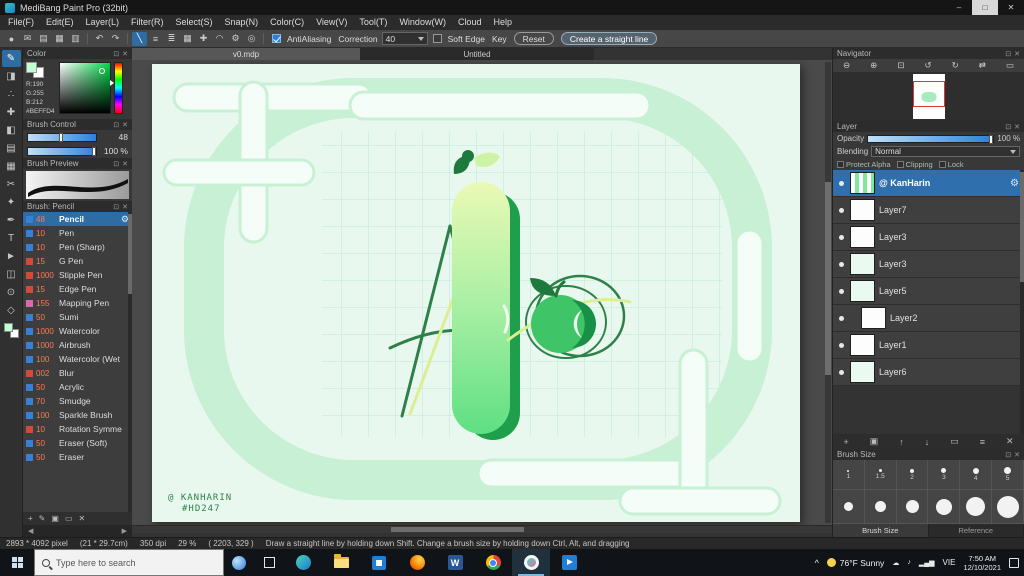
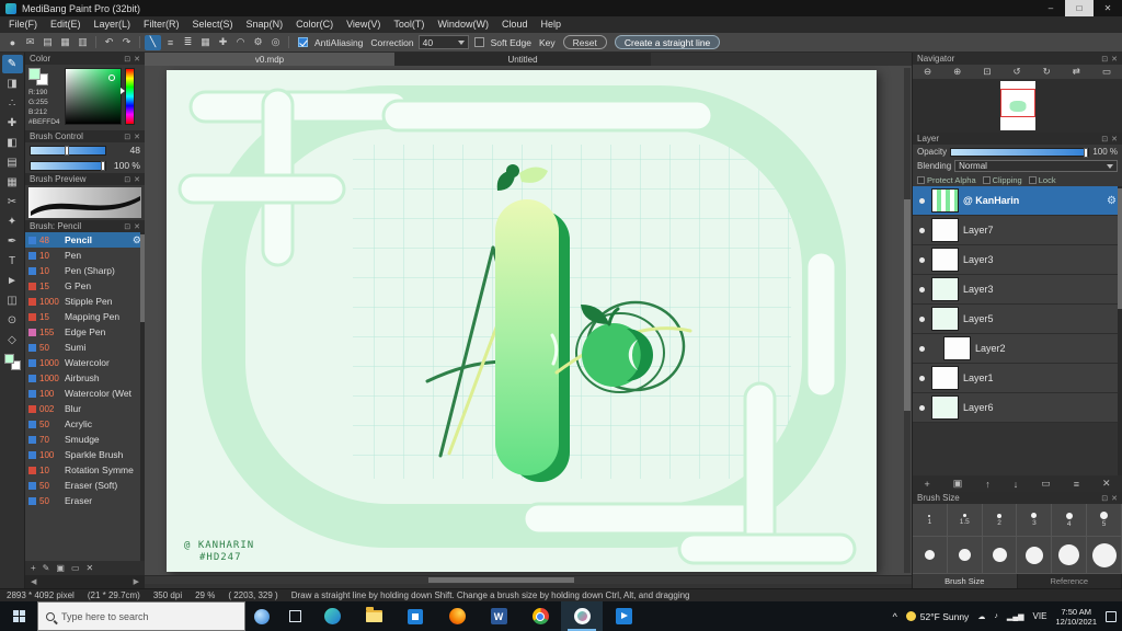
  MediBang Paint Pro (32bit)
  –
  □
  ✕
  File(F)
  Edit(E)
  Layer(L)
  Filter(R)
  Select(S)
  Snap(N)
  Color(C)
  View(V)
  Tool(T)
  Window(W)
  Cloud
  Help
  ●
  ✉
  ▤
  ▦
  ▥
  ↶
  ↷
  ╲
  ≡
  ≣
  ▦
  ✚
  ◠
  ⚙
  ◎
  AntiAliasing
  Correction
  40
  Soft Edge
  Key
  Reset
  Create a straight line
  ✎
  ◨
  ∴
  ✚
  ◧
  ▤
  ▦
  ✂
  ✦
  ✒
  T
  ►
  ◫
  ⊙
  ◇
  Color
  Brush Control
  48
  100 %
  Brush Preview
  Brush: Pencil
  48
  Pencil
  ⚙
  10
  Pen
  10
  Pen (Sharp)
  15
  G Pen
  1000
  Stipple Pen
  15
- Edge Pen
+ Mapping Pen
  155
- Mapping Pen
+ Edge Pen
  50
  Sumi
  1000
  Watercolor
  1000
  Airbrush
  100
  Watercolor (Wet
  002
  Blur
  50
  Acrylic
  70
  Smudge
  100
  Sparkle Brush
  10
  Rotation Symme
  50
  Eraser (Soft)
  50
  Eraser
  +
  ✎
  ▣
  ▭
  ✕
  v0.mdp
  Untitled
  @ KANHARIN
  #HD247
  Navigator
  ⊖
  ⊕
  ⊡
  ↺
  ↻
  ⇄
  ▭
  Layer
  Opacity
  100 %
  Blending
  Normal
  Protect Alpha
  Clipping
  Lock
  @ KanHarin
  ⚙
  Layer7
  Layer3
  Layer3
  Layer5
  Layer2
  Layer1
  Layer6
  +
  ▣
  ↑
  ↓
  ▭
  ≡
  ✕
  Brush Size
  Brush Size
  Reference
  2893 * 4092 pixel
  (21 * 29.7cm)
  350 dpi
  29 %
  ( 2203, 329 )
  Draw a straight line by holding down Shift. Change a brush size by holding down Ctrl, Alt, and dragging
  Type here to search
  W
  ^
- 76°F Sunny
+ 52°F Sunny
  VIE
  7:50 AM
  12/10/2021
